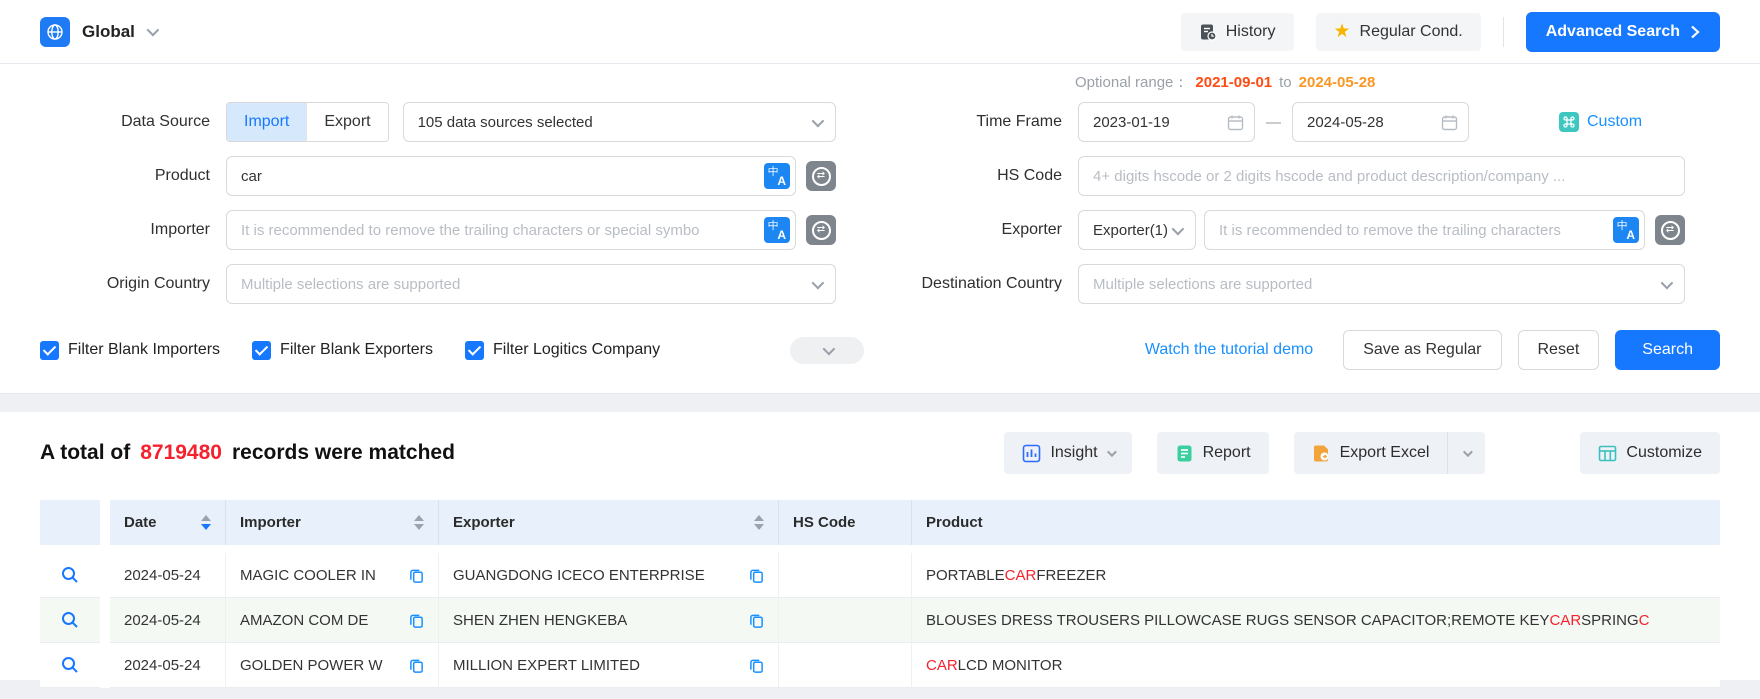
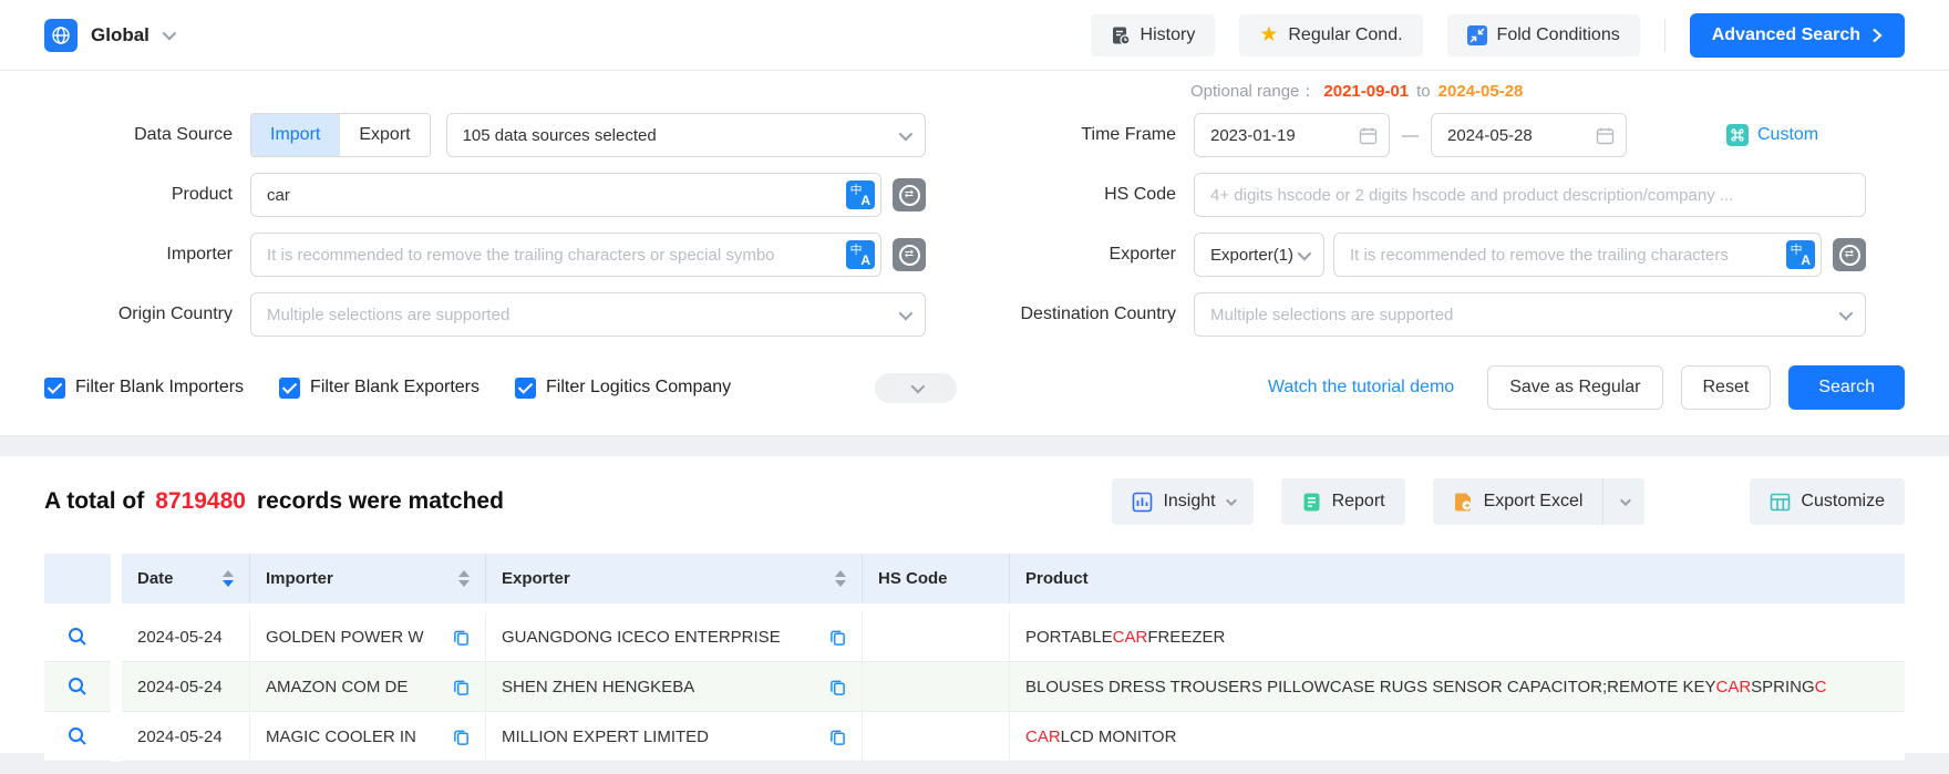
  Global
  History
  ★
  Regular Cond.
+ Fold Conditions
  Advanced Search
  Optional range：
  2021-09-01
  to
  2024-05-28
  Data Source
  Import
  Export
  105 data sources selected
  Time Frame
  2023-01-19
  —
  2024-05-28
  Custom
  Product
  car
  中
  A
  ⇄
  HS Code
  4+ digits hscode or 2 digits hscode and product description/company ...
  Importer
  It is recommended to remove the trailing characters or special symbo
  中
  A
  ⇄
  Exporter
  Exporter(1)
  It is recommended to remove the trailing characters
  中
  A
  ⇄
  Origin Country
  Multiple selections are supported
  Destination Country
  Multiple selections are supported
  Filter Blank Importers
  Filter Blank Exporters
  Filter Logitics Company
  Watch the tutorial demo
  Save as Regular
  Reset
  Search
  A total of
  8719480
  records were matched
  Insight
  Report
  Export Excel
  Customize
  Date
  Importer
  Exporter
  HS Code
  Product
  2024-05-24
- MAGIC COOLER IN
+ GOLDEN POWER W
  GUANGDONG ICECO ENTERPRISE
  PORTABLE
  CAR
  FREEZER
  2024-05-24
  AMAZON COM DE
  SHEN ZHEN HENGKEBA
  BLOUSES DRESS TROUSERS PILLOWCASE RUGS SENSOR CAPACITOR;REMOTE KEY
  CAR
  SPRING
  C
  2024-05-24
- GOLDEN POWER W
+ MAGIC COOLER IN
  MILLION EXPERT LIMITED
  CAR
  LCD MONITOR
